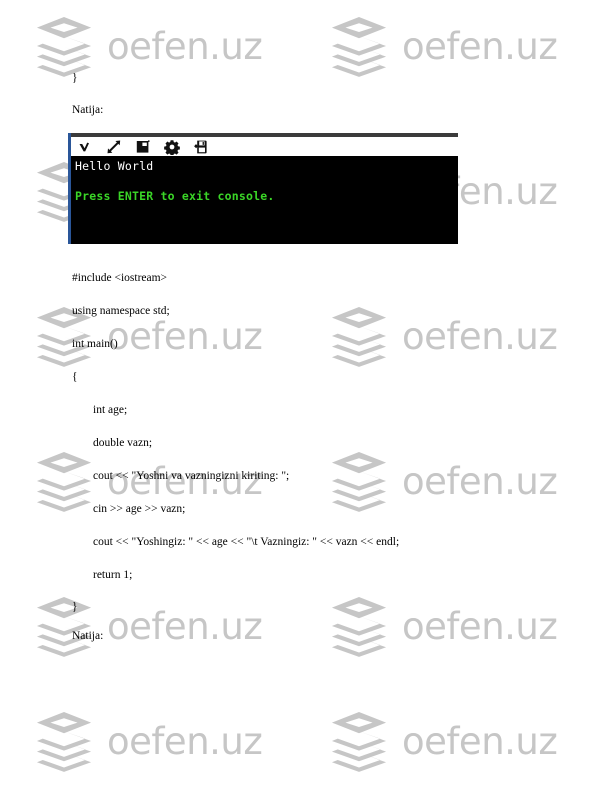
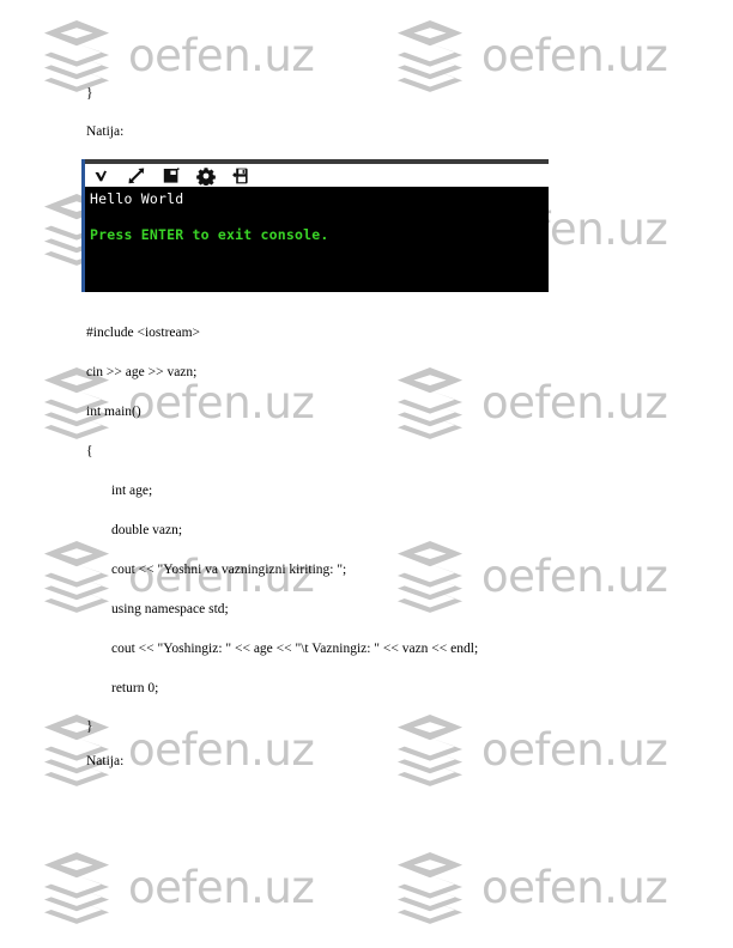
  oefen.uz
  oefen.uz
  oefen.uz
  oefen.uz
  oefen.uz
  oefen.uz
  oefen.uz
  oefen.uz
  oefen.uz
  oefen.uz
  }
  Natija:
  Hello World
  Press ENTER to exit console.
  #include <iostream>
- using namespace std;
+ cin >> age >> vazn;
  int main()
  {
  int age;
  double vazn;
  cout << "Yoshni va vazningizni kiriting: ";
- cin >> age >> vazn;
+ using namespace std;
  cout << "Yoshingiz: " << age << "\t Vazningiz: " << vazn << endl;
- return 1;
+ return 0;
  }
  Natija:
